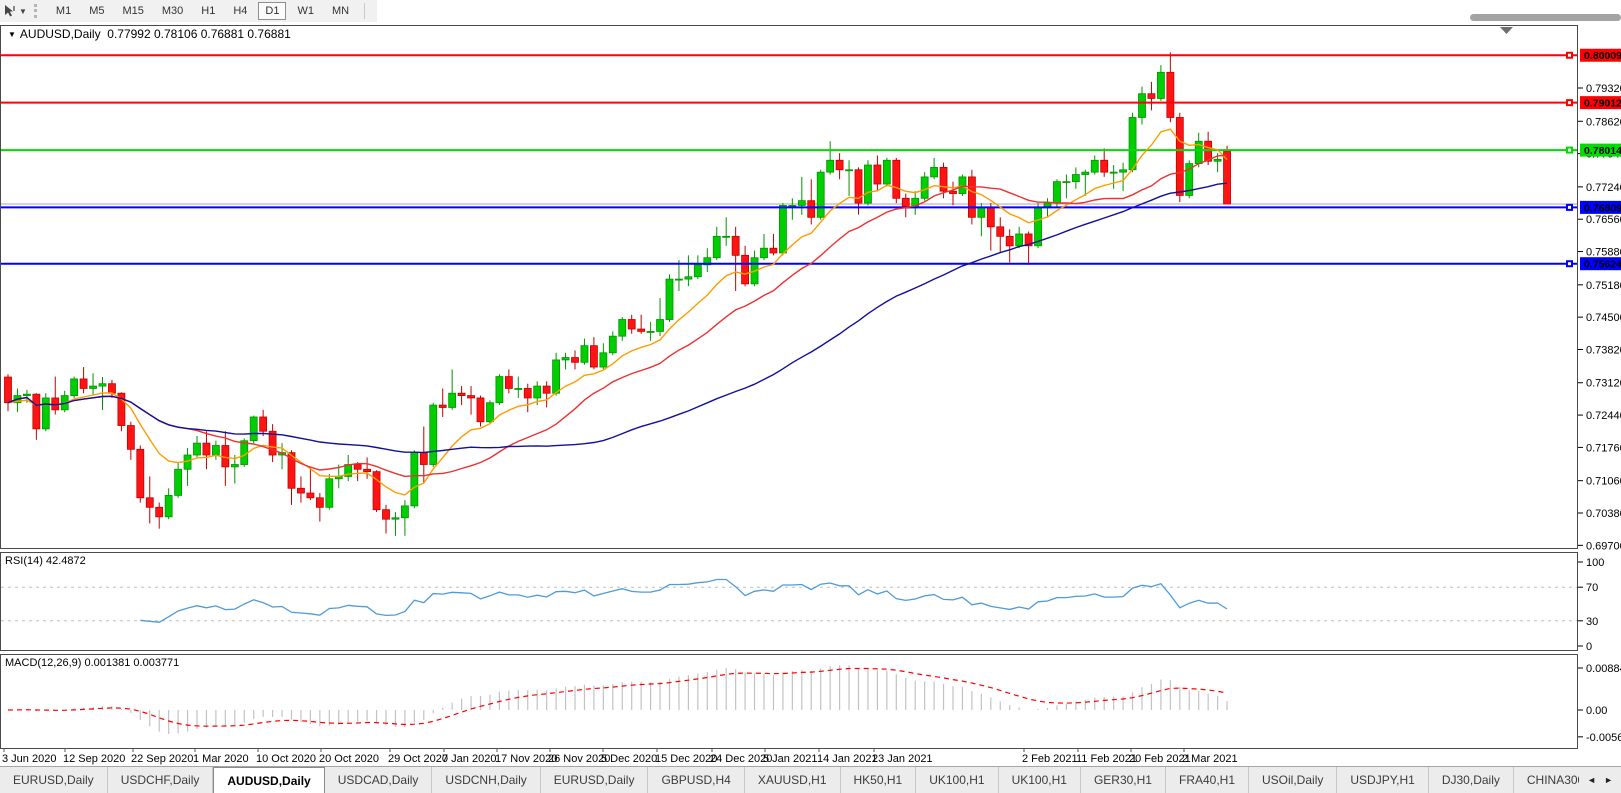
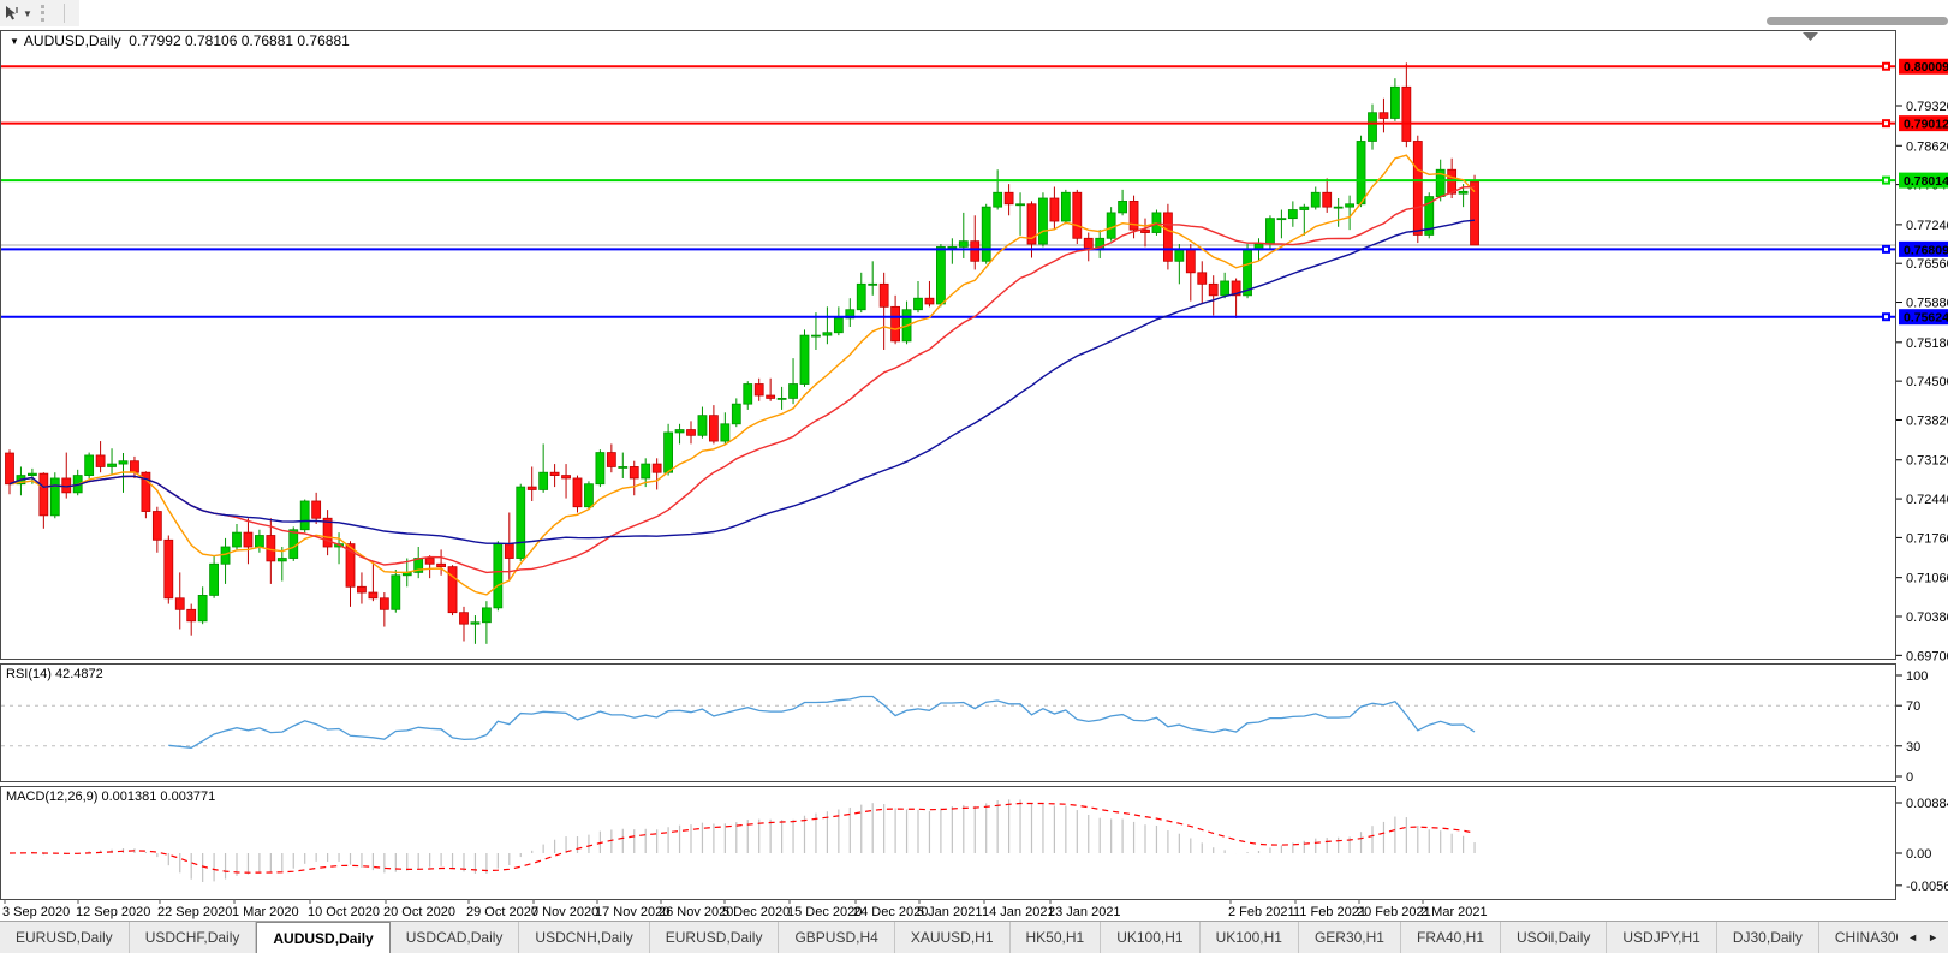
  ▼
- M1
- M5
- M15
- M30
- H1
- H4
- D1
- W1
- MN
  ▼ AUDUSD,Daily 0.77992 0.78106 0.76881 0.76881
  RSI(14) 42.4872
  MACD(12,26,9) 0.001381 0.003771
  0.7932
  0.7862
  0.7724
  0.7656
  0.7588
  0.7518
  0.7450
  0.7382
  0.7312
  0.7244
  0.7176
  0.7106
  0.7038
  0.6970
- 3 Jun 2020
+ 3 Sep 2020
  12 Sep 2020
  22 Sep 2020
  1 Mar 2020
  10 Oct 2020
  20 Oct 2020
  29 Oct 2020
- 7 Jan 2020
+ 7 Nov 2020
  17 Nov 2020
  26 Nov 2020
  5 Dec 2020
  15 Dec 2020
  24 Dec 2020
  5 Jan 2021
  14 Jan 2021
  23 Jan 2021
  2 Feb 2021
  11 Feb 2021
  20 Feb 2021
  2 Mar 2021
  100
  70
  30
  0
  0.0088
  0.00
  -0.0056
  0.80009
  0.79012
  0.78014
  0.76809
  0.75624
  EURUSD,Daily
  USDCHF,Daily
  AUDUSD,Daily
  USDCAD,Daily
  USDCNH,Daily
  EURUSD,Daily
  GBPUSD,H4
  XAUUSD,H1
  HK50,H1
  UK100,H1
  UK100,H1
  GER30,H1
  FRA40,H1
  USOil,Daily
  USDJPY,H1
  DJ30,Daily
  ◄
  ►
